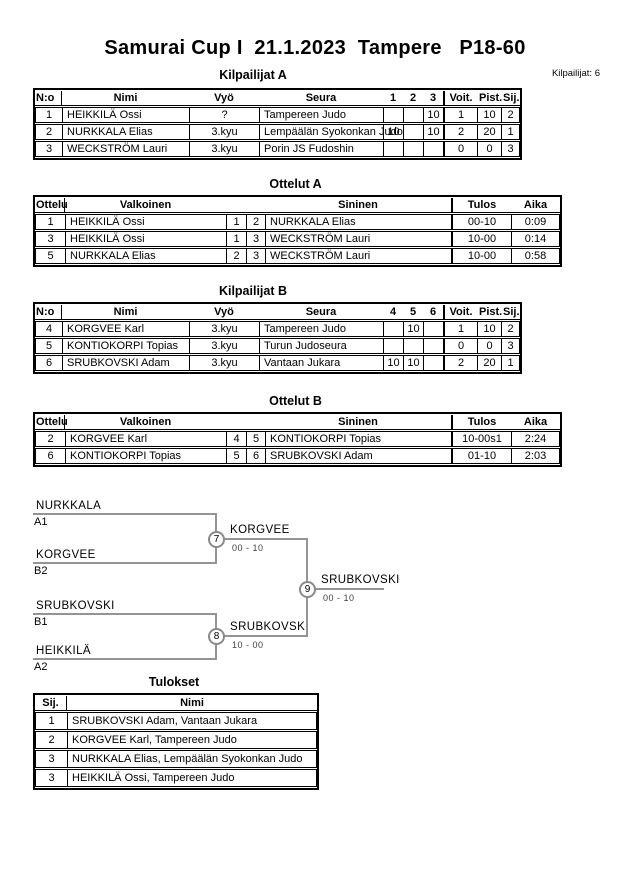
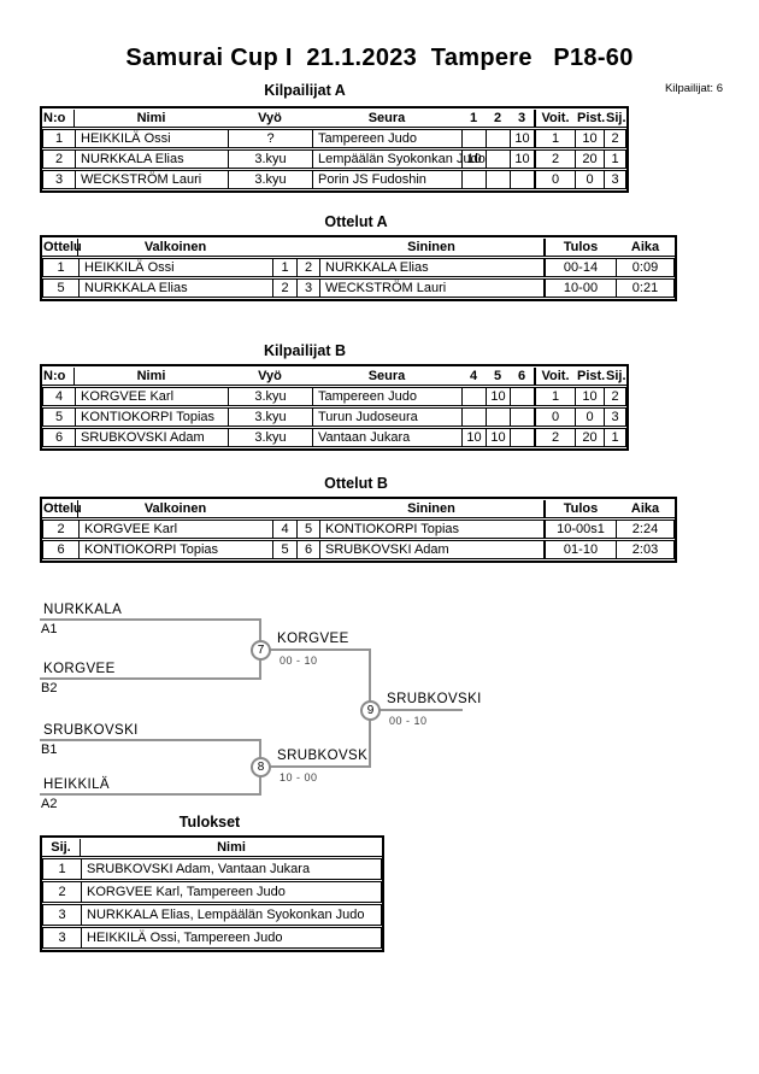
  Samurai Cup I 21.1.2023 Tampere P18-60
  Kilpailijat: 6
  Kilpailijat A
  N:o	Nimi	Vyö	Seura	1	2	3	Voit.	Pist.	Sij.
  1	HEIKKILÄ Ossi	?	Tampereen Judo			10	1	10	2
  2	NURKKALA Elias	3.kyu	Lempäälän Syokonkan Juo	10		10	2	20	1
  3	WECKSTRÖM Lauri	3.kyu	Porin JS Fudoshin				0	0	3
  Ottelut A
  Ottelu	Valkoinen			Sininen	Tulos	Aika
- 1	HEIKKILÄ Ossi	1	2	NURKKALA Elias	00-10	0:09
+ 1	HEIKKILÄ Ossi	1	2	NURKKALA Elias	00-14	0:09
- 3	HEIKKILÄ Ossi	1	3	WECKSTRÖM Lauri	10-00	0:14
- 5	NURKKALA Elias	2	3	WECKSTRÖM Lauri	10-00	0:58
+ 5	NURKKALA Elias	2	3	WECKSTRÖM Lauri	10-00	0:21
  Kilpailijat B
  N:o	Nimi	Vyö	Seura	4	5	6	Voit.	Pist.	Sij.
  4	KORGVEE Karl	3.kyu	Tampereen Judo		10		1	10	2
  5	KONTIOKORPI Topias	3.kyu	Turun Judoseura				0	0	3
  6	SRUBKOVSKI Adam	3.kyu	Vantaan Jukara	10	10		2	20	1
  Ottelut B
  Ottelu	Valkoinen			Sininen	Tulos	Aika
  2	KORGVEE Karl	4	5	KONTIOKORPI Topias	10-00s1	2:24
  6	KONTIOKORPI Topias	5	6	SRUBKOVSKI Adam	01-10	2:03
  NURKKALA
  A1
  KORGVEE
  B2
  SRUBKOVSKI
  B1
  HEIKKILÄ
  A2
  7
  KORGVEE
  00 - 10
  8
  SRUBKOVSK
  10 - 00
  9
  SRUBKOVSKI
  00 - 10
  Tulokset
  Sij.	Nimi
  1	SRUBKOVSKI Adam, Vantaan Jukara
  2	KORGVEE Karl, Tampereen Judo
  3	NURKKALA Elias, Lempäälän Syokonkan Judo
  3	HEIKKILÄ Ossi, Tampereen Judo
